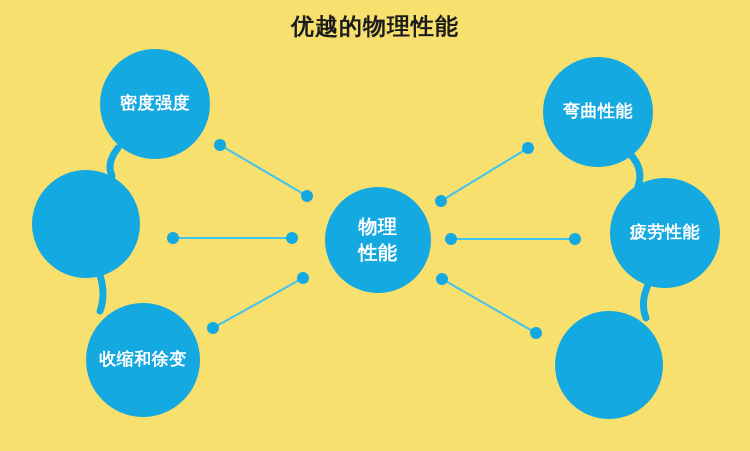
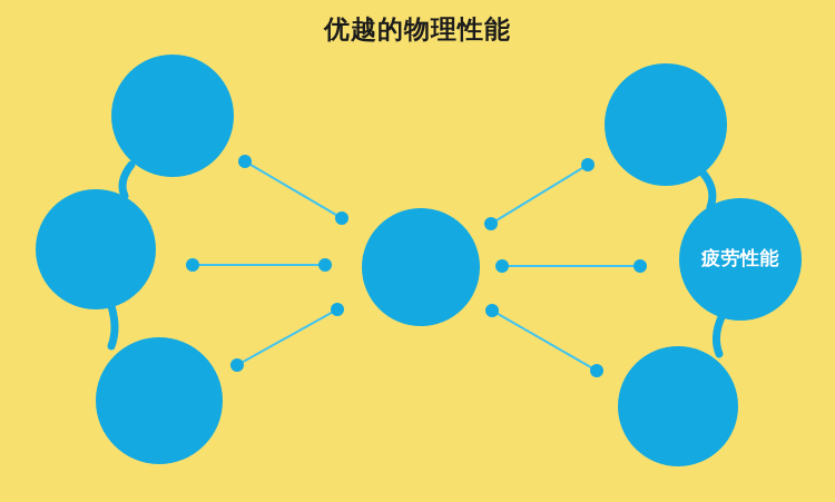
  优越的物理性能
- 物理
- 性能
- 密度强度
- 收缩和徐变
- 弯曲性能
  疲劳性能
